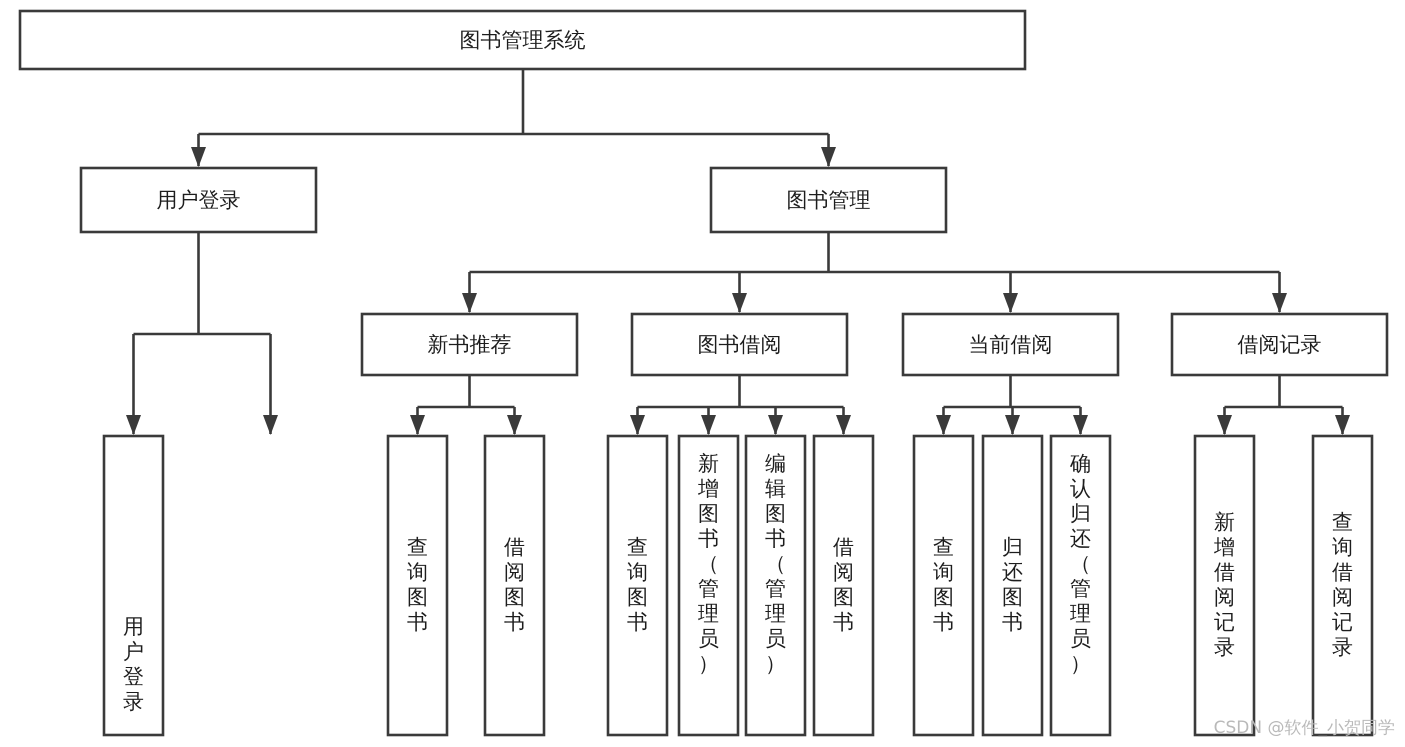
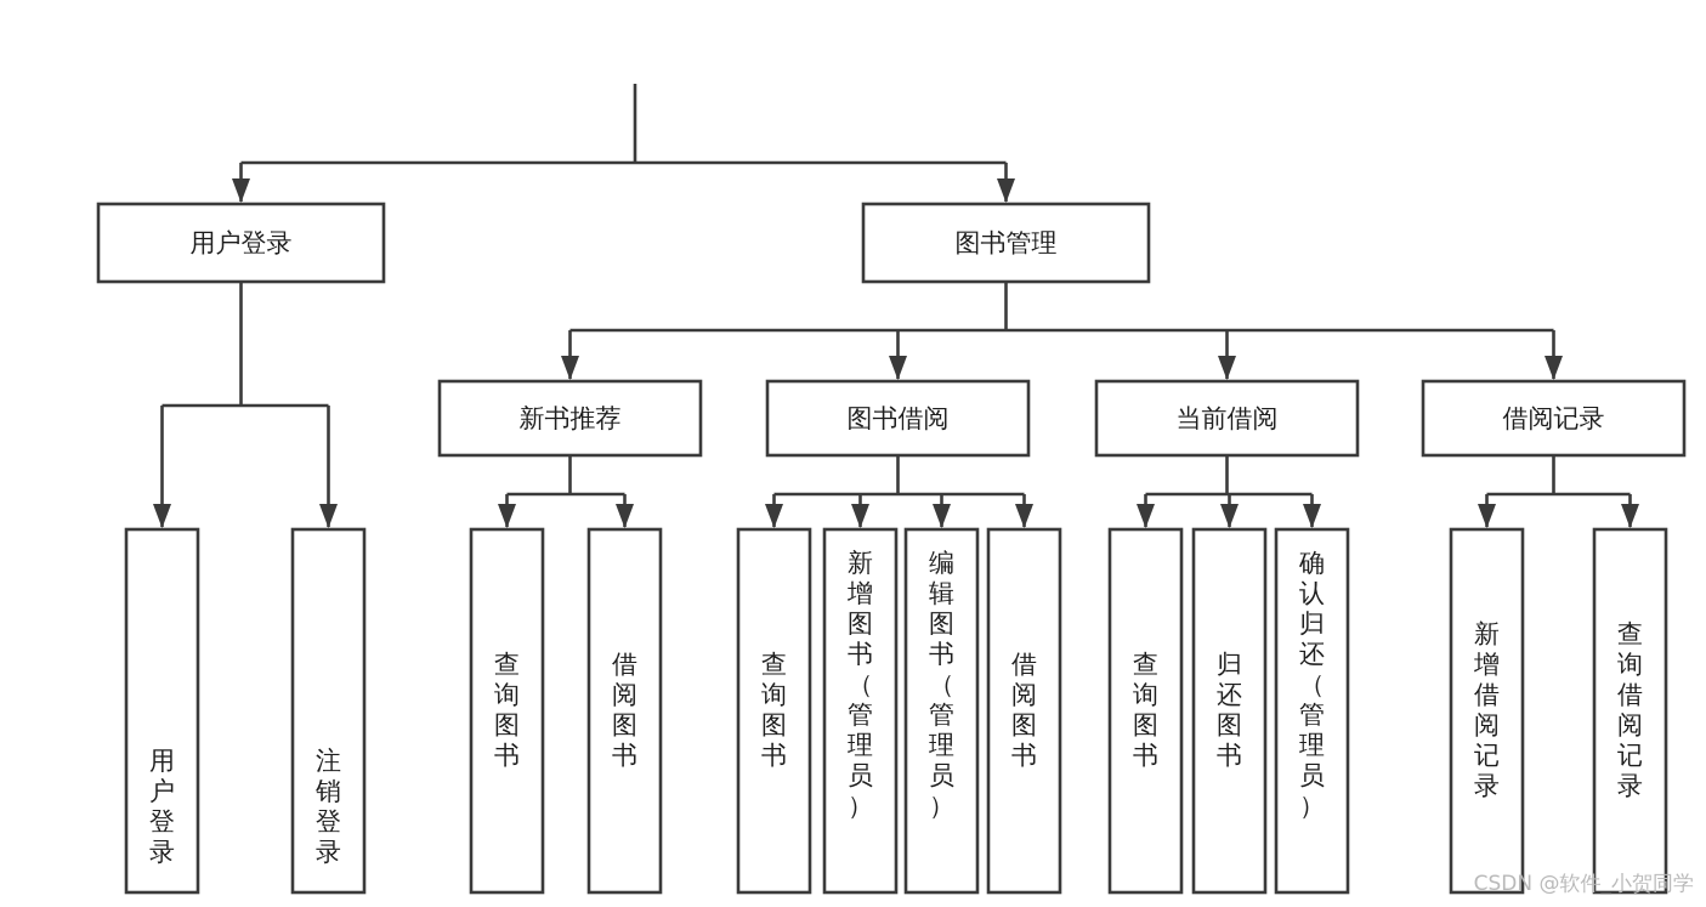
- 图书管理系统
  用户登录
  图书管理
  新书推荐
  图书借阅
  当前借阅
  借阅记录
  用户登录
+ 注销登录
  查询图书
  借阅图书
  查询图书
  新增图书（管理员）
  编辑图书（管理员）
  借阅图书
  查询图书
  归还图书
  确认归还（管理员）
  新增借阅记录
  查询借阅记录
  CSDN @软件_小贺同学
